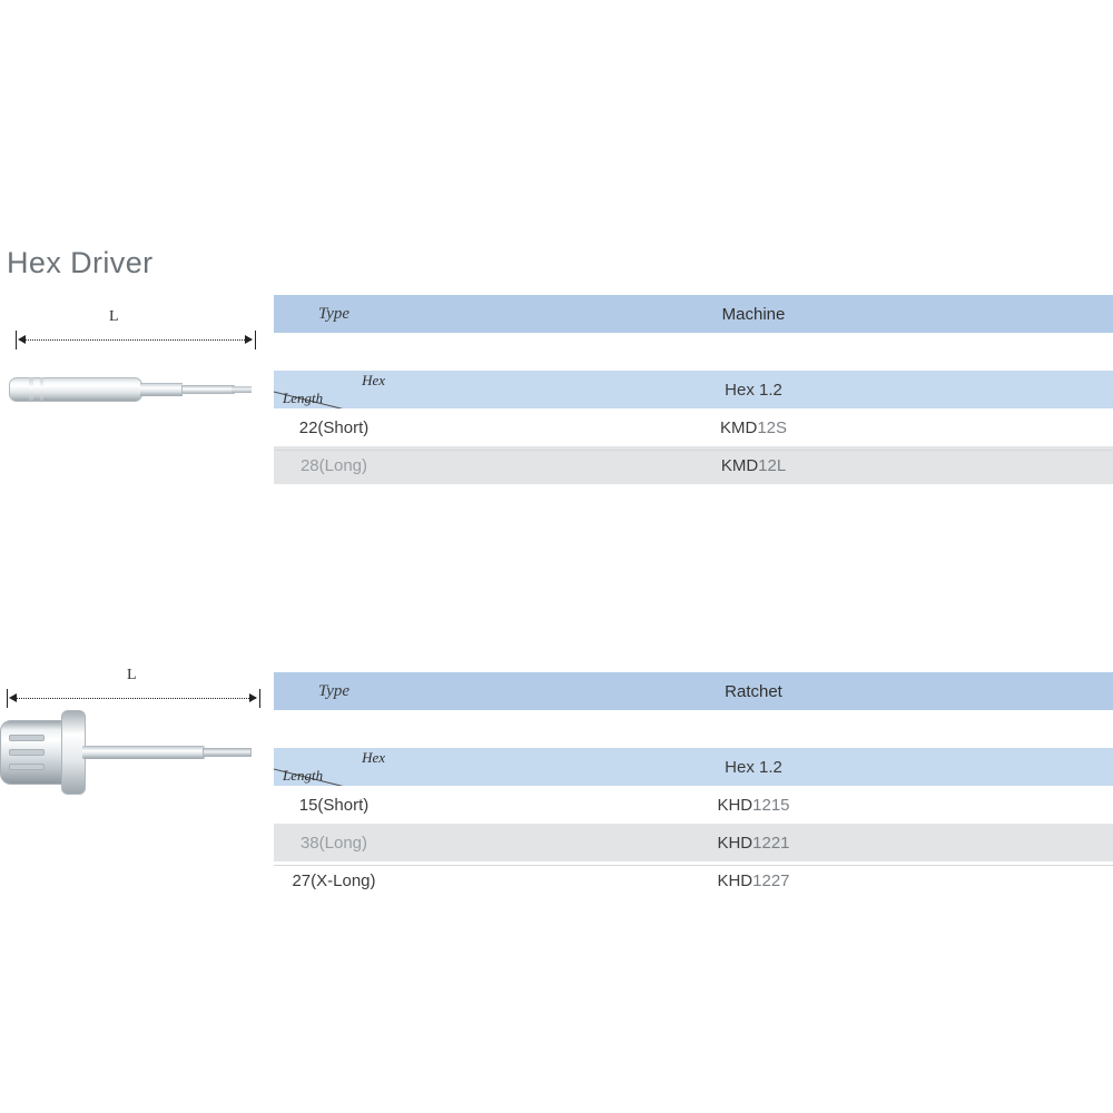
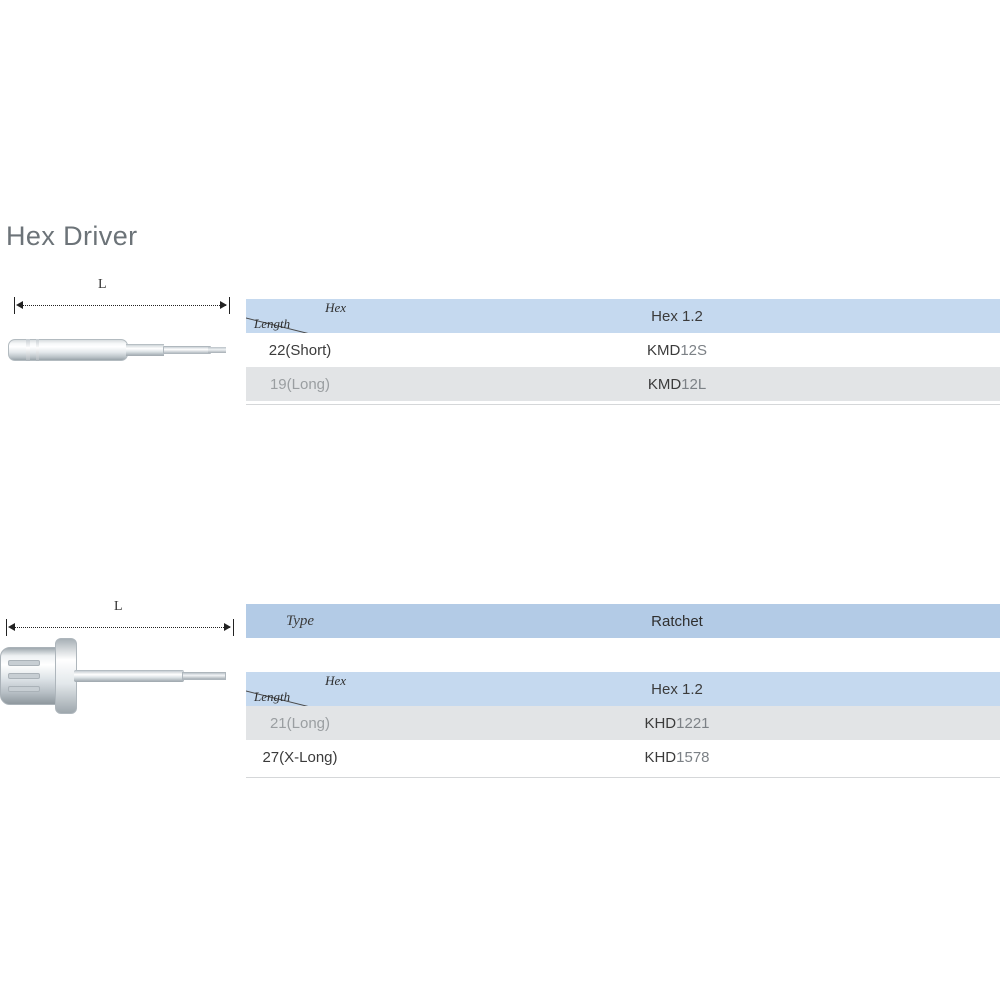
  Hex Driver
  L
- Type	Machine
  Hex Length	Hex 1.2
  22(Short)	KMD12S
- 28(Long)	KMD12L
+ 19(Long)	KMD12L
  L
  Type	Ratchet
  Hex Length	Hex 1.2
- 15(Short)	KHD1215
- 38(Long)	KHD1221
+ 21(Long)	KHD1221
- 27(X-Long)	KHD1227
+ 27(X-Long)	KHD1578
